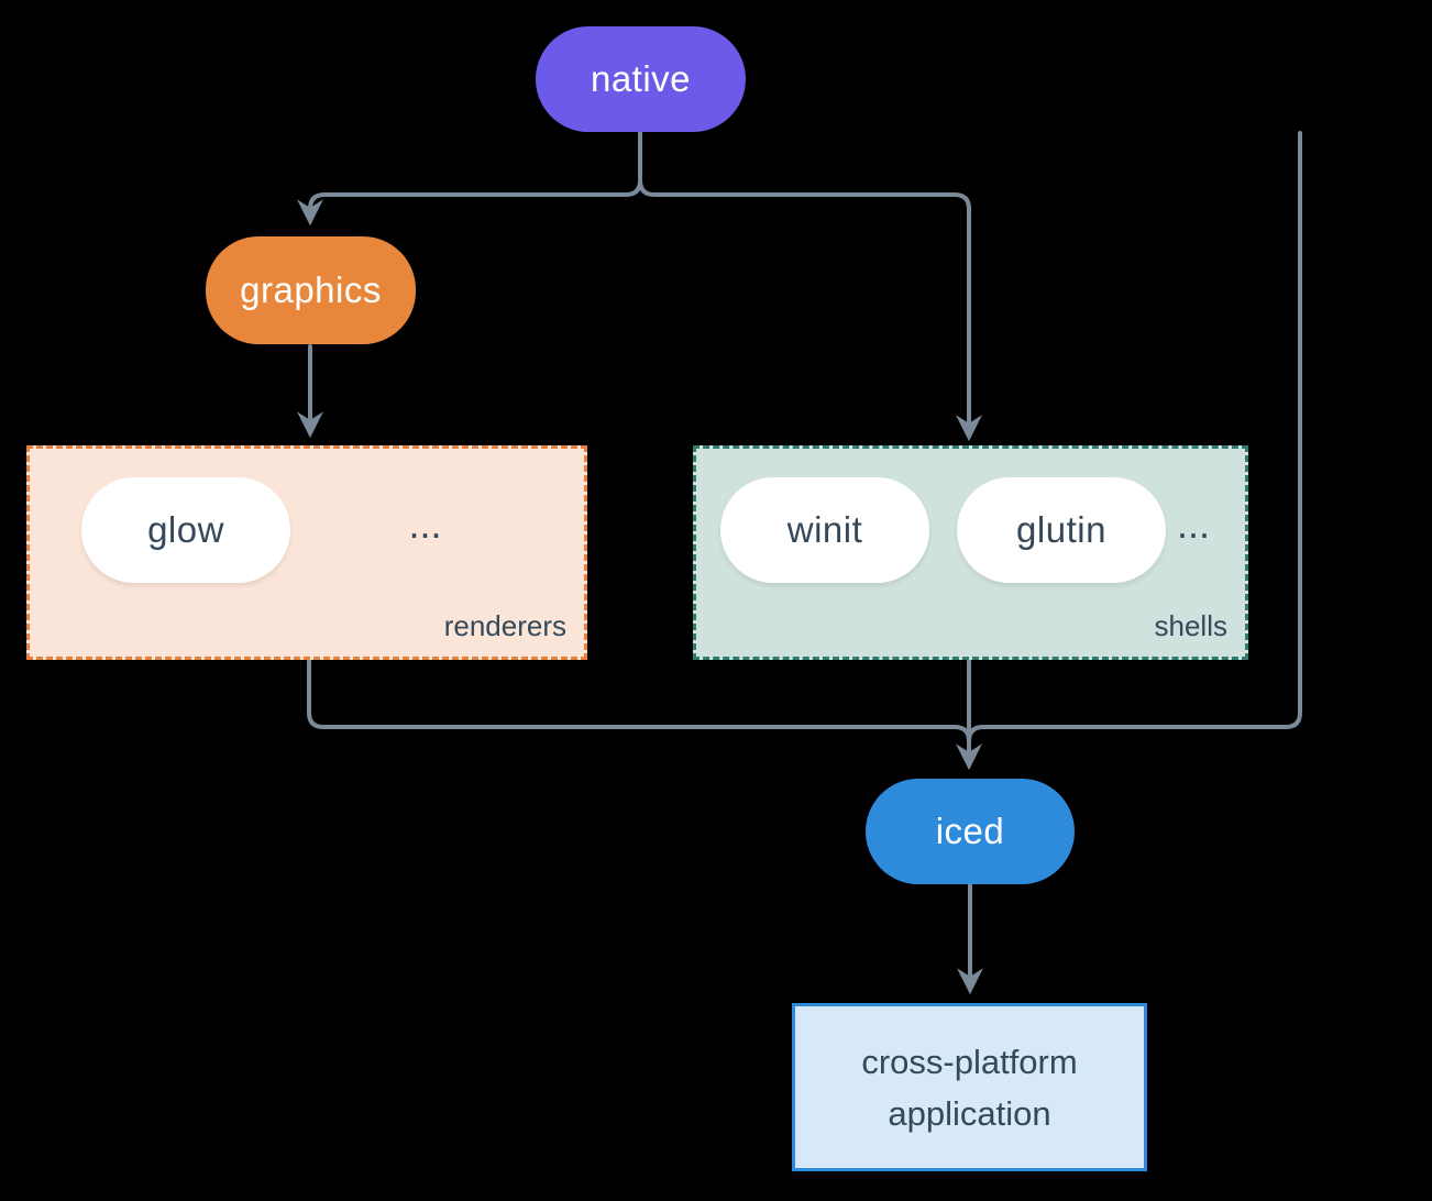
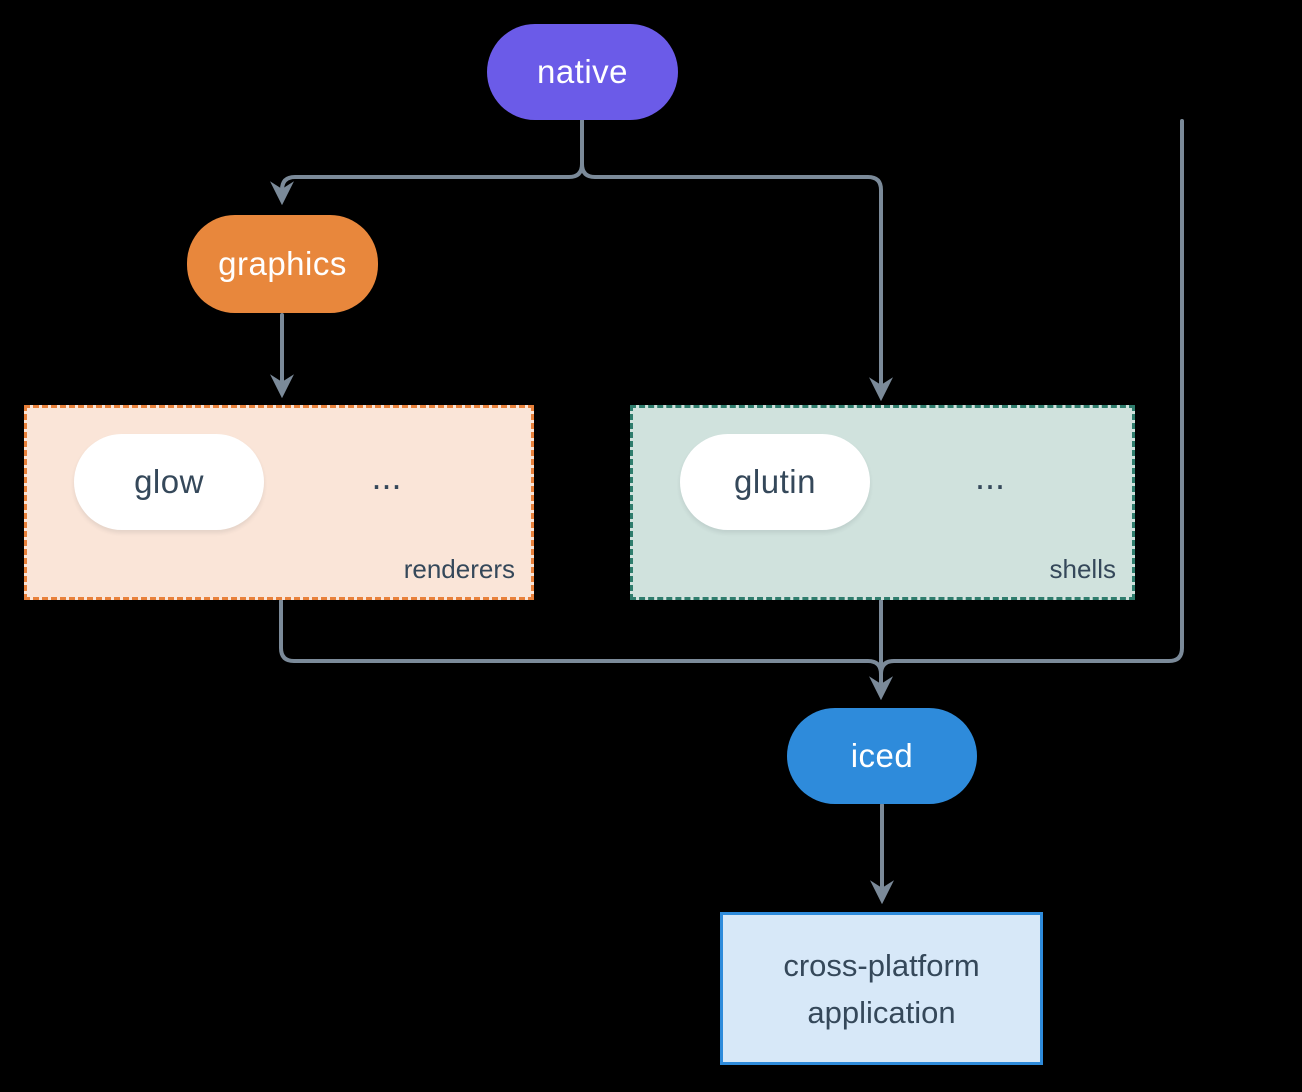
  native
  graphics
  glow
  ...
  renderers
- winit
  glutin
  ...
  shells
  iced
  cross-platform
  application
